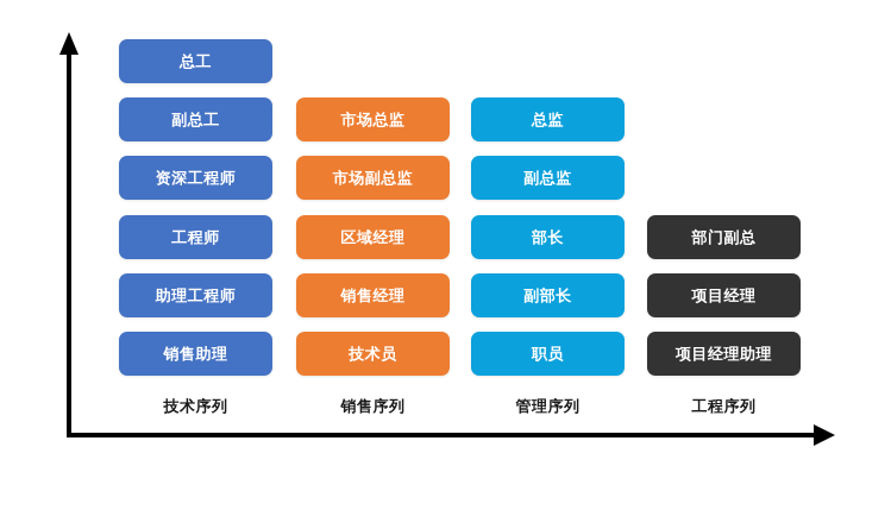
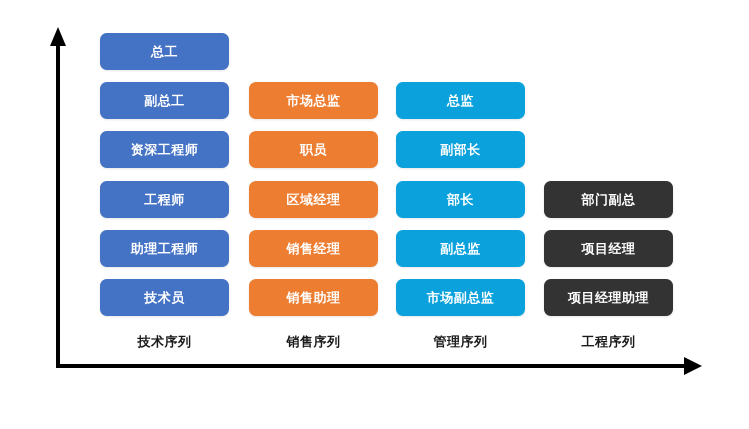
  总工
  副总工
  资深工程师
  工程师
  助理工程师
- 销售助理
+ 技术员
  技术序列
  市场总监
- 市场副总监
+ 职员
  区域经理
  销售经理
- 技术员
+ 销售助理
  销售序列
  总监
- 副总监
+ 副部长
  部长
- 副部长
+ 副总监
- 职员
+ 市场副总监
  管理序列
  部门副总
  项目经理
  项目经理助理
  工程序列
